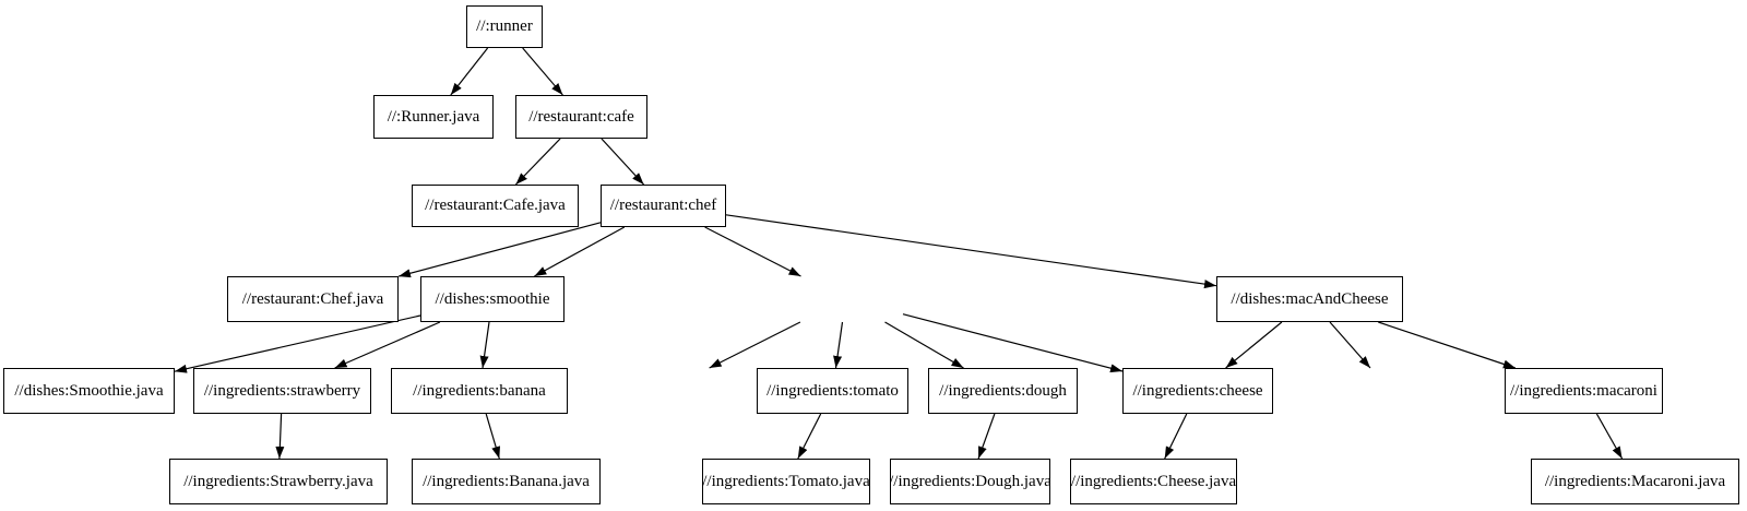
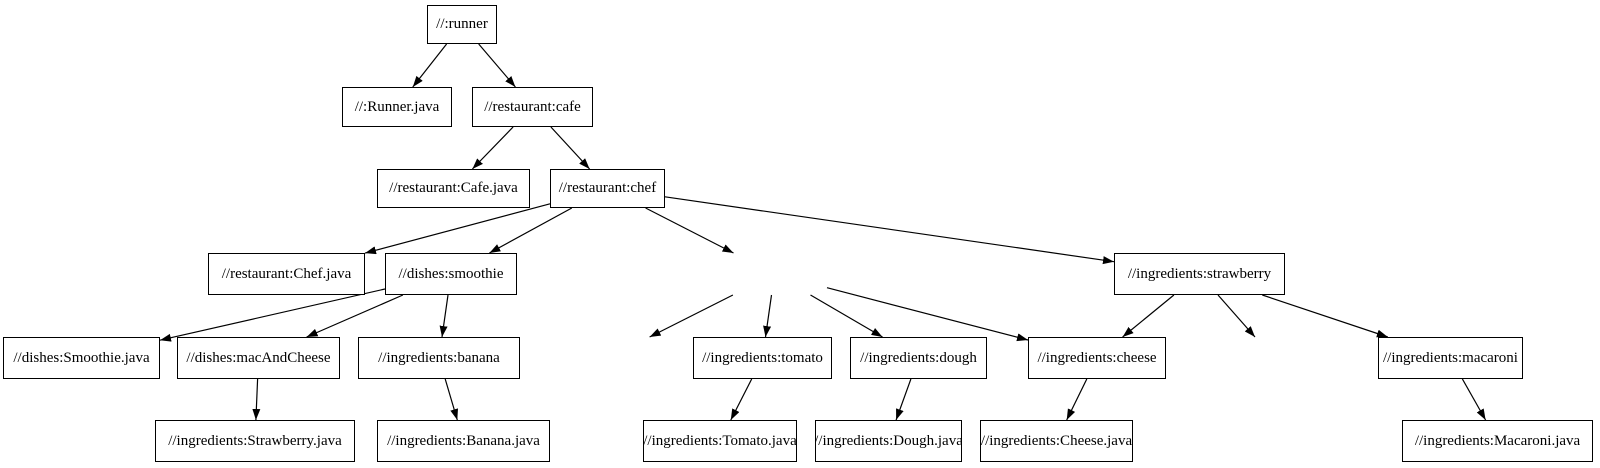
  //:runner
  //:Runner.java
  //restaurant:cafe
  //restaurant:Cafe.java
  //restaurant:chef
  //restaurant:Chef.java
  //dishes:smoothie
- //dishes:macAndCheese
+ //ingredients:strawberry
  //dishes:Smoothie.java
- //ingredients:strawberry
+ //dishes:macAndCheese
  //ingredients:banana
  //ingredients:tomato
  //ingredients:dough
  //ingredients:cheese
  //ingredients:macaroni
  //ingredients:Strawberry.java
  //ingredients:Banana.java
  //ingredients:Tomato.java
  //ingredients:Dough.java
  //ingredients:Cheese.java
  //ingredients:Macaroni.java
